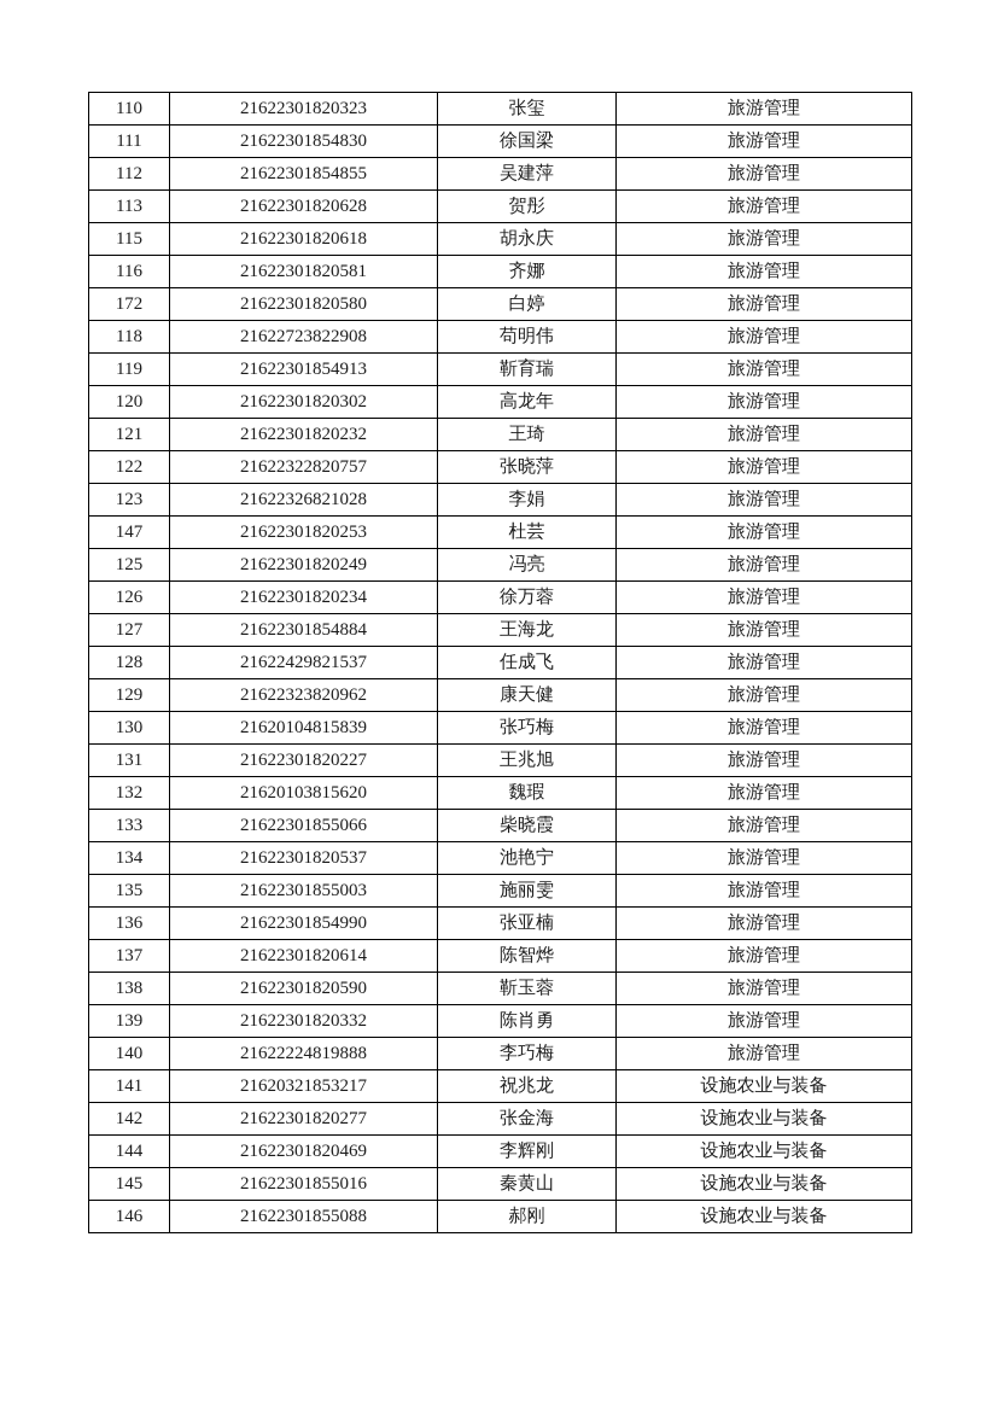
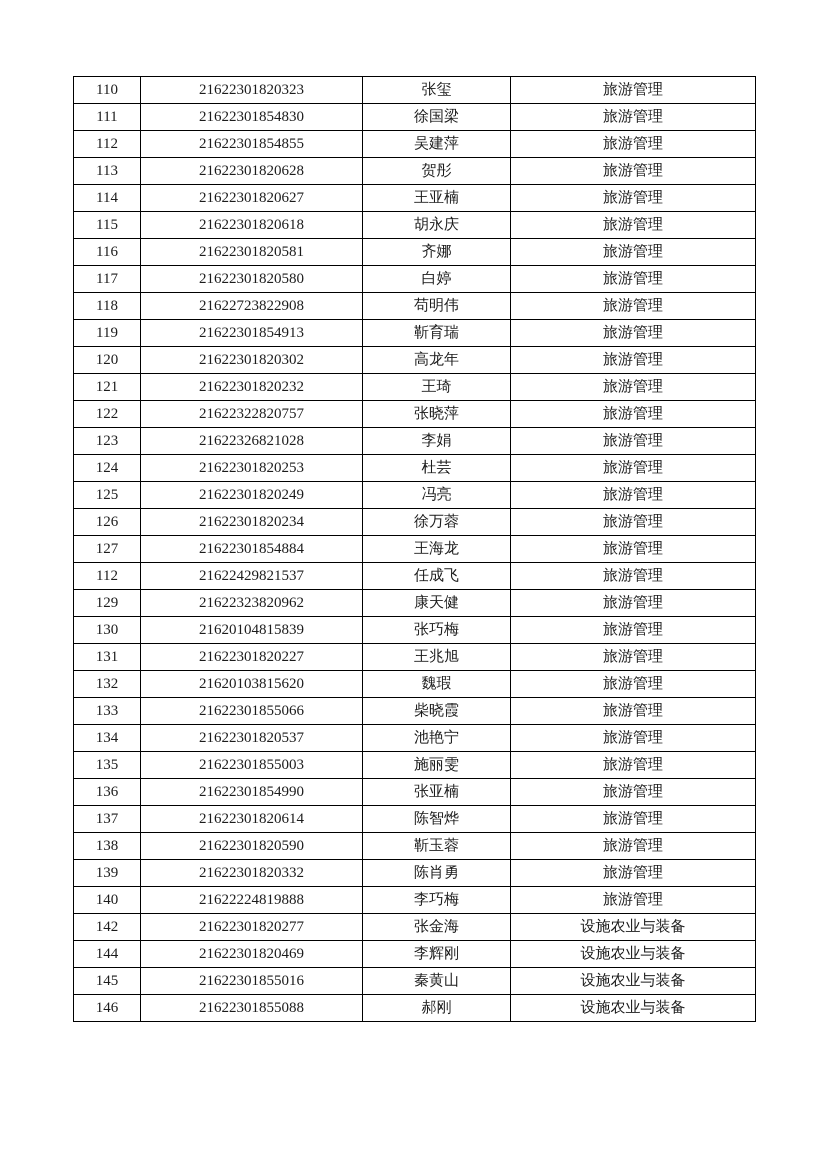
  110	21622301820323	张玺	旅游管理
  111	21622301854830	徐国梁	旅游管理
  112	21622301854855	吴建萍	旅游管理
  113	21622301820628	贺彤	旅游管理
+ 114	21622301820627	王亚楠	旅游管理
  115	21622301820618	胡永庆	旅游管理
  116	21622301820581	齐娜	旅游管理
- 172	21622301820580	白婷	旅游管理
+ 117	21622301820580	白婷	旅游管理
  118	21622723822908	苟明伟	旅游管理
  119	21622301854913	靳育瑞	旅游管理
  120	21622301820302	高龙年	旅游管理
  121	21622301820232	王琦	旅游管理
  122	21622322820757	张晓萍	旅游管理
  123	21622326821028	李娟	旅游管理
- 147	21622301820253	杜芸	旅游管理
+ 124	21622301820253	杜芸	旅游管理
  125	21622301820249	冯亮	旅游管理
  126	21622301820234	徐万蓉	旅游管理
  127	21622301854884	王海龙	旅游管理
- 128	21622429821537	任成飞	旅游管理
+ 112	21622429821537	任成飞	旅游管理
  129	21622323820962	康天健	旅游管理
  130	21620104815839	张巧梅	旅游管理
  131	21622301820227	王兆旭	旅游管理
  132	21620103815620	魏瑕	旅游管理
  133	21622301855066	柴晓霞	旅游管理
  134	21622301820537	池艳宁	旅游管理
  135	21622301855003	施丽雯	旅游管理
  136	21622301854990	张亚楠	旅游管理
  137	21622301820614	陈智烨	旅游管理
  138	21622301820590	靳玉蓉	旅游管理
  139	21622301820332	陈肖勇	旅游管理
  140	21622224819888	李巧梅	旅游管理
- 141	21620321853217	祝兆龙	设施农业与装备
  142	21622301820277	张金海	设施农业与装备
  144	21622301820469	李辉刚	设施农业与装备
  145	21622301855016	秦黄山	设施农业与装备
  146	21622301855088	郝刚	设施农业与装备
